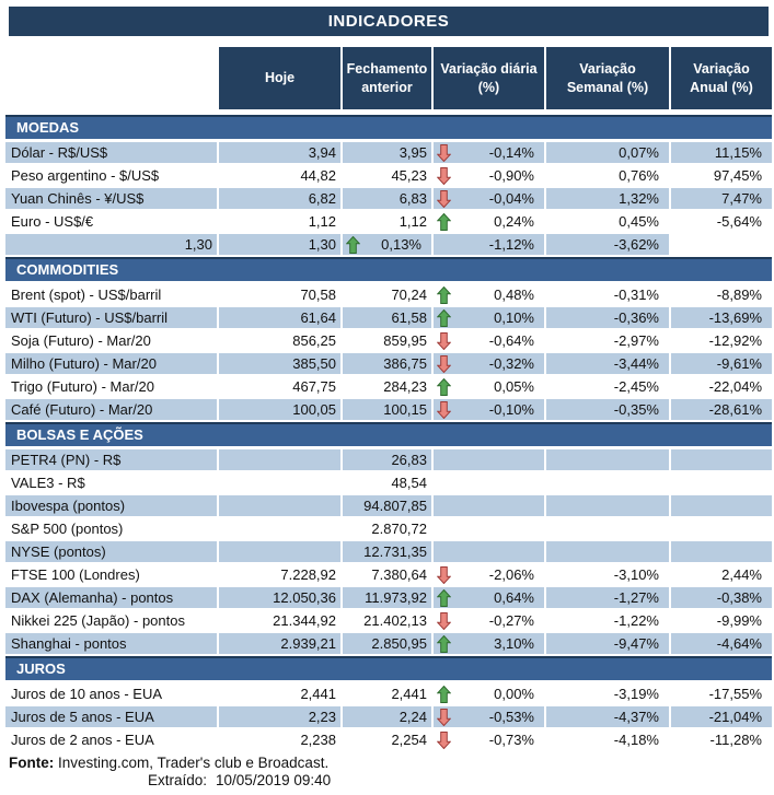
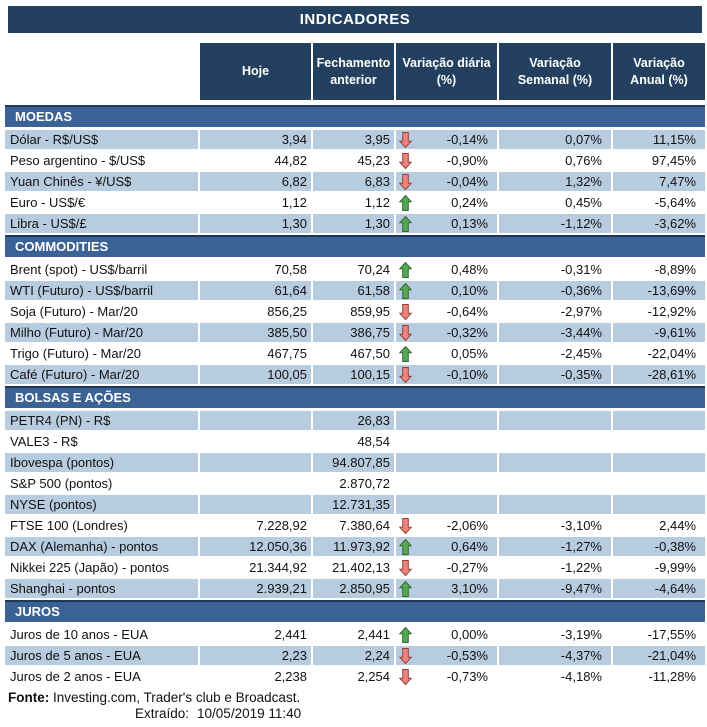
  INDICADORES
  Hoje
  Fechamento anterior
  Variação diária (%)
  Variação Semanal (%)
  Variação Anual (%)
  MOEDAS
  Dólar - R$/US$
  3,94
  3,95
  -0,14%
  0,07%
  11,15%
  Peso argentino - $/US$
  44,82
  45,23
  -0,90%
  0,76%
  97,45%
  Yuan Chinês - ¥/US$
  6,82
  6,83
  -0,04%
  1,32%
  7,47%
  Euro - US$/€
  1,12
  1,12
  0,24%
  0,45%
  -5,64%
+ Libra - US$/£
  1,30
  1,30
  0,13%
  -1,12%
  -3,62%
  COMMODITIES
  Brent (spot) - US$/barril
  70,58
  70,24
  0,48%
  -0,31%
  -8,89%
  WTI (Futuro) - US$/barril
  61,64
  61,58
  0,10%
  -0,36%
  -13,69%
  Soja (Futuro) - Mar/20
  856,25
  859,95
  -0,64%
  -2,97%
  -12,92%
  Milho (Futuro) - Mar/20
  385,50
  386,75
  -0,32%
  -3,44%
  -9,61%
  Trigo (Futuro) - Mar/20
  467,75
- 284,23
+ 467,50
  0,05%
  -2,45%
  -22,04%
  Café (Futuro) - Mar/20
  100,05
  100,15
  -0,10%
  -0,35%
  -28,61%
  BOLSAS E AÇÕES
  PETR4 (PN) - R$
  26,83
  VALE3 - R$
  48,54
  Ibovespa (pontos)
  94.807,85
  S&P 500 (pontos)
  2.870,72
  NYSE (pontos)
  12.731,35
  FTSE 100 (Londres)
  7.228,92
  7.380,64
  -2,06%
  -3,10%
  2,44%
  DAX (Alemanha) - pontos
  12.050,36
  11.973,92
  0,64%
  -1,27%
  -0,38%
  Nikkei 225 (Japão) - pontos
  21.344,92
  21.402,13
  -0,27%
  -1,22%
  -9,99%
  Shanghai - pontos
  2.939,21
  2.850,95
  3,10%
  -9,47%
  -4,64%
  JUROS
  Juros de 10 anos - EUA
  2,441
  2,441
  0,00%
  -3,19%
  -17,55%
  Juros de 5 anos - EUA
  2,23
  2,24
  -0,53%
  -4,37%
  -21,04%
  Juros de 2 anos - EUA
  2,238
  2,254
  -0,73%
  -4,18%
  -11,28%
  Fonte: Investing.com, Trader's club e Broadcast.
- Extraído: 10/05/2019 09:40
+ Extraído: 10/05/2019 11:40
